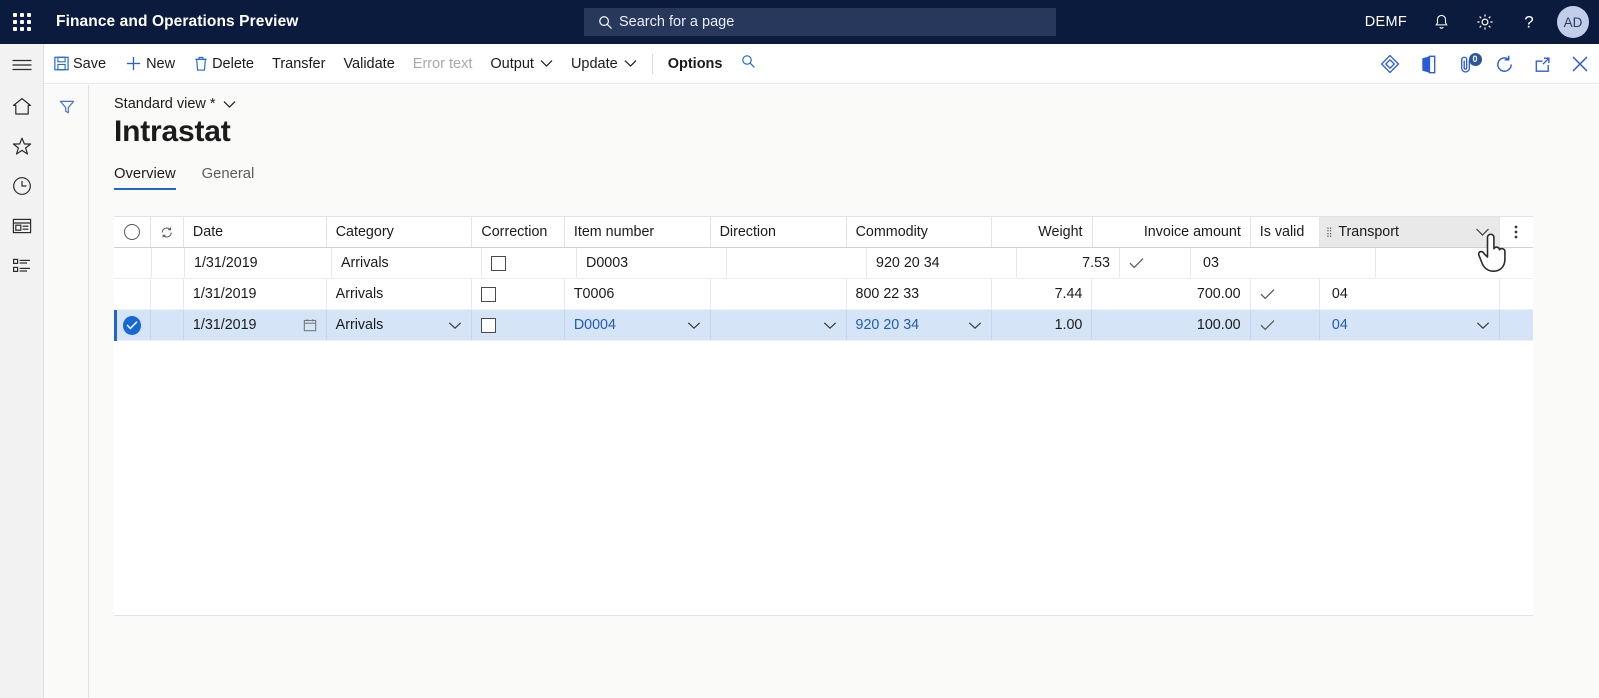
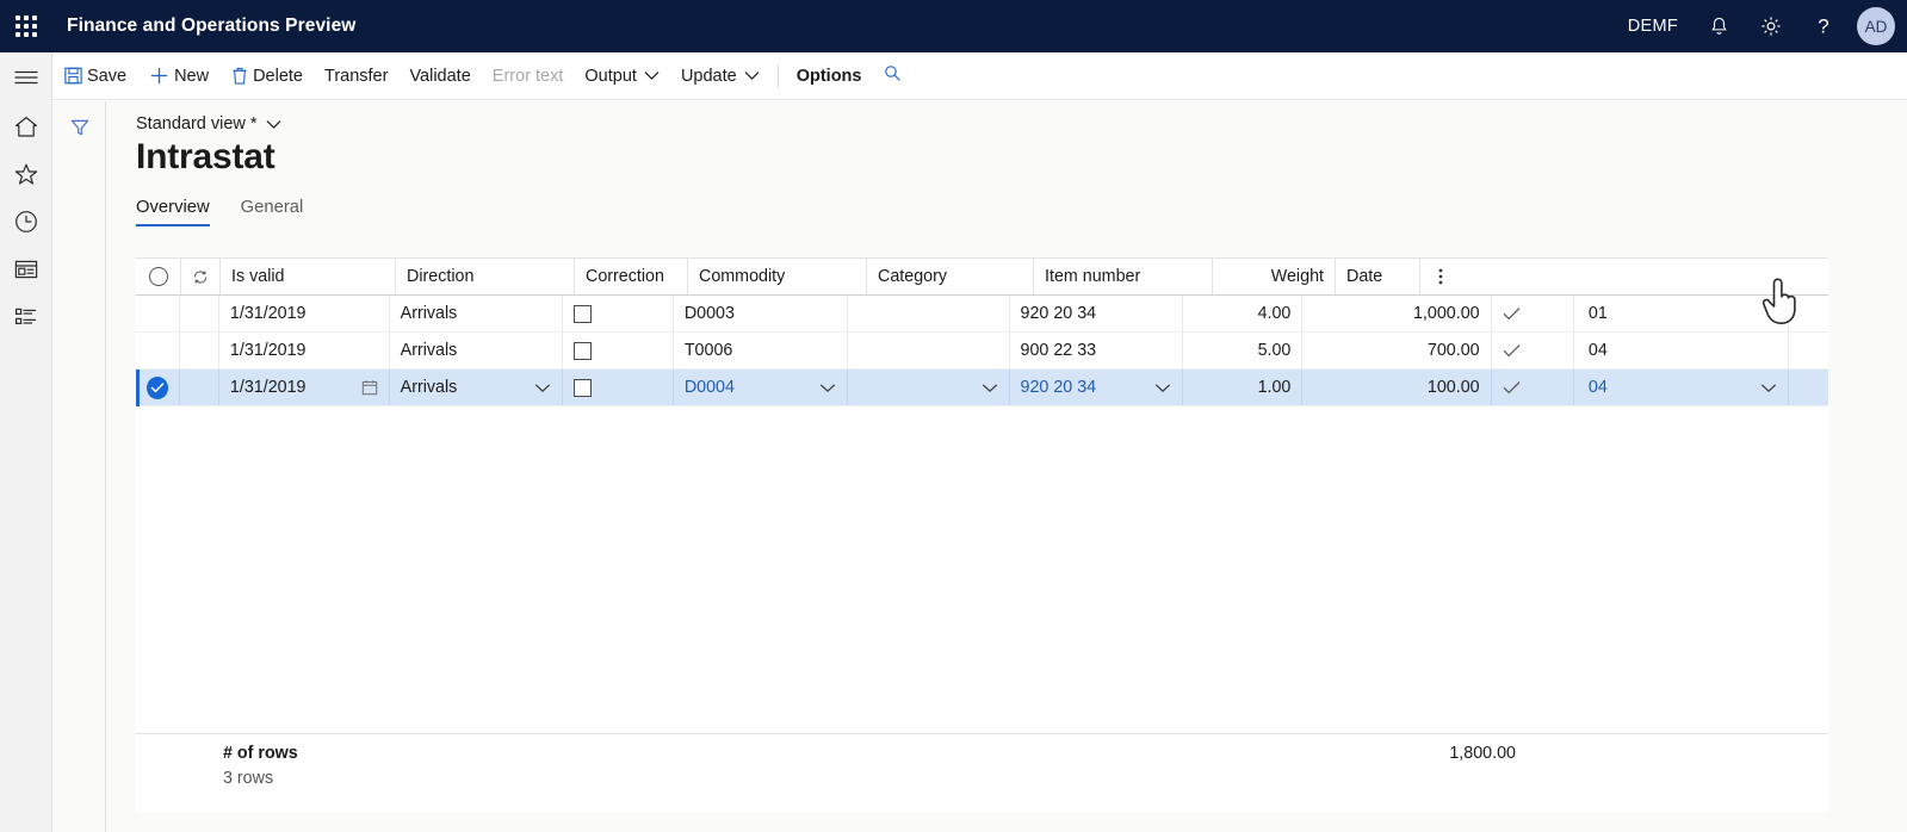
  Finance and Operations Preview
- Search for a page
  DEMF
  ?
  AD
  Save
  New
  Delete
  Transfer
  Validate
  Error text
  Output
  Update
  Options
- 0
  Standard view *
  Intrastat
  Overview
  General
- Date
+ Is valid
- Category
+ Direction
  Correction
- Item number
+ Commodity
- Direction
+ Category
- Commodity
+ Item number
  Weight
- Invoice amount
- Is valid
+ Date
- ⁞⁞
- Transport
  1/31/2019
  Arrivals
  D0003
  920 20 34
- 7.53
+ 4.00
+ 1,000.00
- 03
+ 01
  1/31/2019
  Arrivals
  T0006
- 800 22 33
+ 900 22 33
- 7.44
+ 5.00
  700.00
  04
  1/31/2019
  Arrivals
  D0004
  920 20 34
  1.00
  100.00
  04
+ # of rows
+ 3 rows
+ 1,800.00
